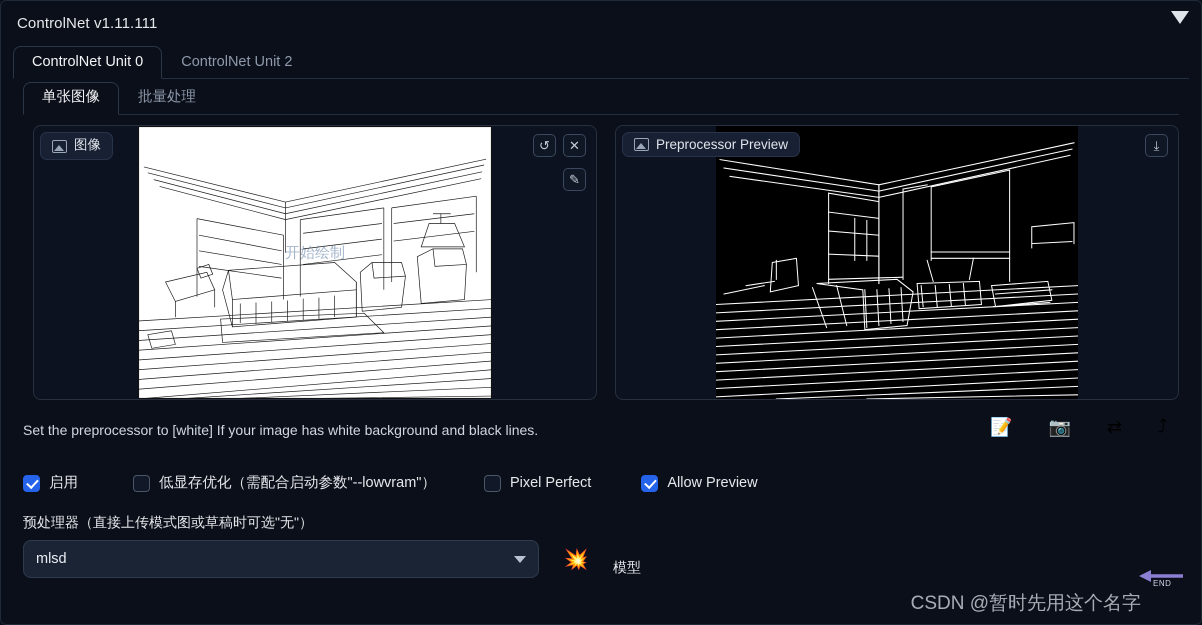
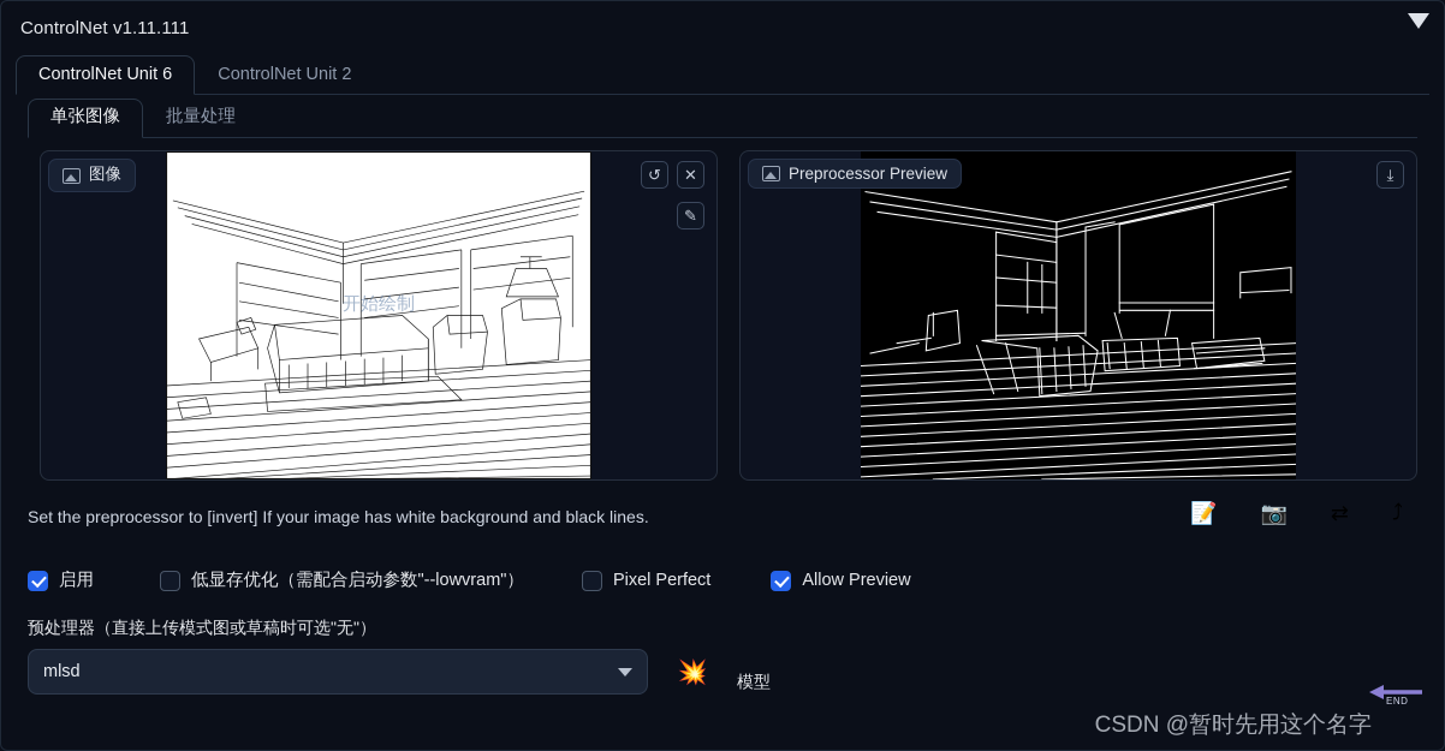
  ControlNet v1.11.111
- ControlNet Unit 0
+ ControlNet Unit 6
  ControlNet Unit 2
  单张图像
  批量处理
  开始绘制
  图像
  ↺
  ✕
  ✎
  Preprocessor Preview
  ⤓
- Set the preprocessor to [white] If your image has white background and black lines.
+ Set the preprocessor to [invert] If your image has white background and black lines.
  📝
  📷
  ⇄
  ⤴
  启用
  低显存优化（需配合启动参数"--lowvram"）
  Pixel Perfect
  Allow Preview
  预处理器（直接上传模式图或草稿时可选"无"）
  mlsd
  💥
  模型
  CSDN @暂时先用这个名字
  END
